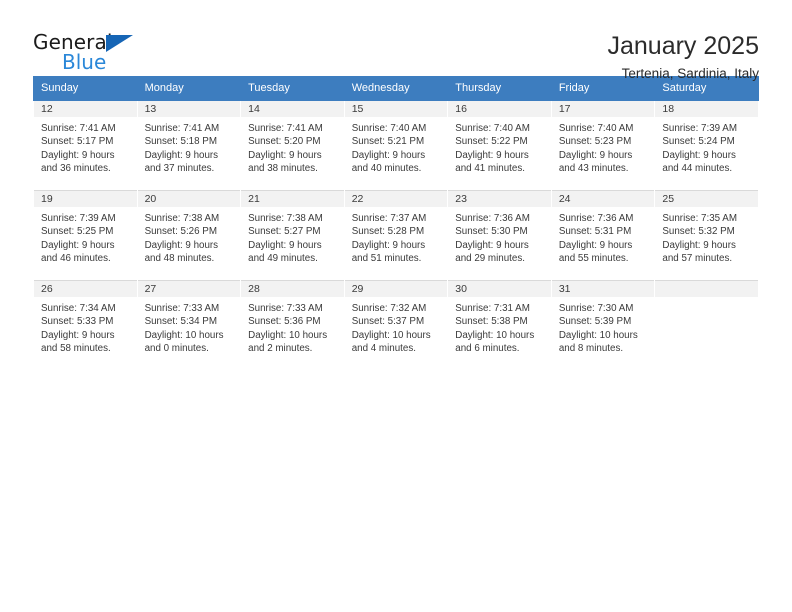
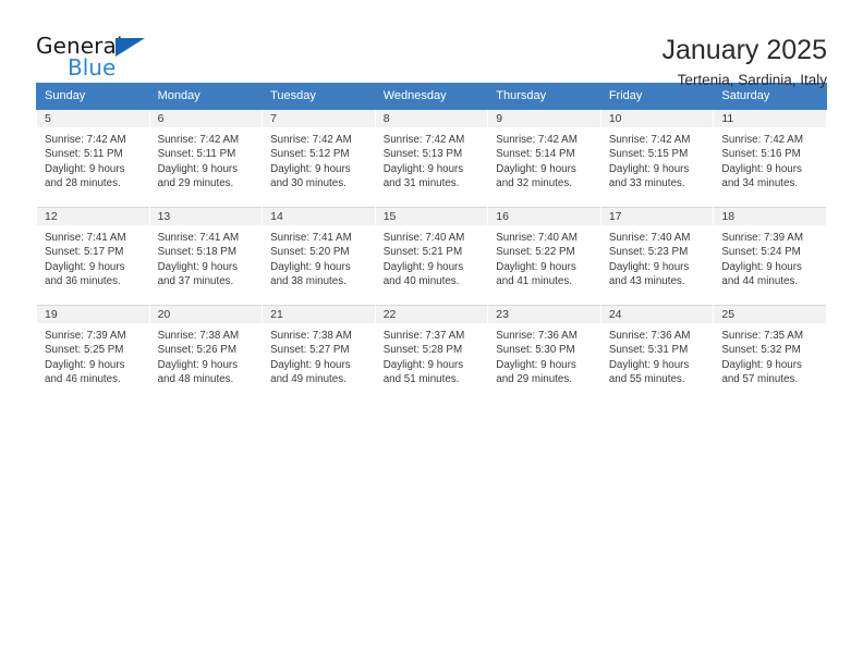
  General
  Blue
  January 2025
  Tertenia, Sardinia, Italy
  Sunday	Monday	Tuesday	Wednesday	Thursday	Friday	Saturday
+ 5Sunrise: 7:42 AMSunset: 5:11 PMDaylight: 9 hoursand 28 minutes.	6Sunrise: 7:42 AMSunset: 5:11 PMDaylight: 9 hoursand 29 minutes.	7Sunrise: 7:42 AMSunset: 5:12 PMDaylight: 9 hoursand 30 minutes.	8Sunrise: 7:42 AMSunset: 5:13 PMDaylight: 9 hoursand 31 minutes.	9Sunrise: 7:42 AMSunset: 5:14 PMDaylight: 9 hoursand 32 minutes.	10Sunrise: 7:42 AMSunset: 5:15 PMDaylight: 9 hoursand 33 minutes.	11Sunrise: 7:42 AMSunset: 5:16 PMDaylight: 9 hoursand 34 minutes.
  12Sunrise: 7:41 AMSunset: 5:17 PMDaylight: 9 hoursand 36 minutes.	13Sunrise: 7:41 AMSunset: 5:18 PMDaylight: 9 hoursand 37 minutes.	14Sunrise: 7:41 AMSunset: 5:20 PMDaylight: 9 hoursand 38 minutes.	15Sunrise: 7:40 AMSunset: 5:21 PMDaylight: 9 hoursand 40 minutes.	16Sunrise: 7:40 AMSunset: 5:22 PMDaylight: 9 hoursand 41 minutes.	17Sunrise: 7:40 AMSunset: 5:23 PMDaylight: 9 hoursand 43 minutes.	18Sunrise: 7:39 AMSunset: 5:24 PMDaylight: 9 hoursand 44 minutes.
  19Sunrise: 7:39 AMSunset: 5:25 PMDaylight: 9 hoursand 46 minutes.	20Sunrise: 7:38 AMSunset: 5:26 PMDaylight: 9 hoursand 48 minutes.	21Sunrise: 7:38 AMSunset: 5:27 PMDaylight: 9 hoursand 49 minutes.	22Sunrise: 7:37 AMSunset: 5:28 PMDaylight: 9 hoursand 51 minutes.	23Sunrise: 7:36 AMSunset: 5:30 PMDaylight: 9 hoursand 29 minutes.	24Sunrise: 7:36 AMSunset: 5:31 PMDaylight: 9 hoursand 55 minutes.	25Sunrise: 7:35 AMSunset: 5:32 PMDaylight: 9 hoursand 57 minutes.
- 26Sunrise: 7:34 AMSunset: 5:33 PMDaylight: 9 hoursand 58 minutes.	27Sunrise: 7:33 AMSunset: 5:34 PMDaylight: 10 hoursand 0 minutes.	28Sunrise: 7:33 AMSunset: 5:36 PMDaylight: 10 hoursand 2 minutes.	29Sunrise: 7:32 AMSunset: 5:37 PMDaylight: 10 hoursand 4 minutes.	30Sunrise: 7:31 AMSunset: 5:38 PMDaylight: 10 hoursand 6 minutes.	31Sunrise: 7:30 AMSunset: 5:39 PMDaylight: 10 hoursand 8 minutes.
